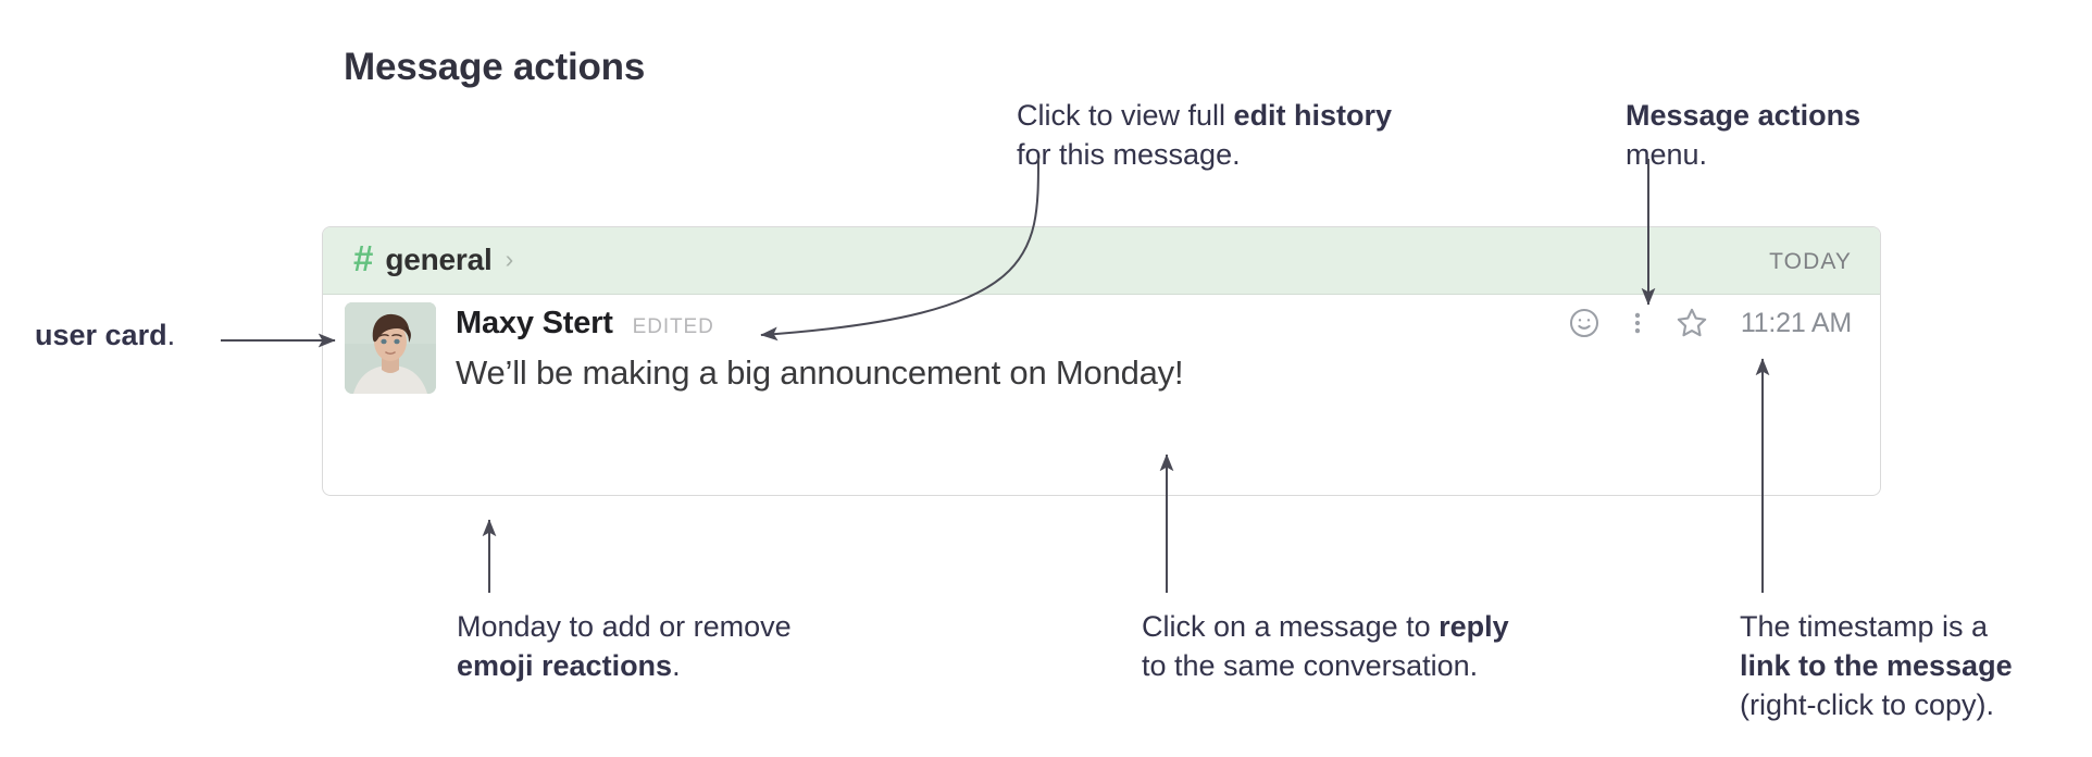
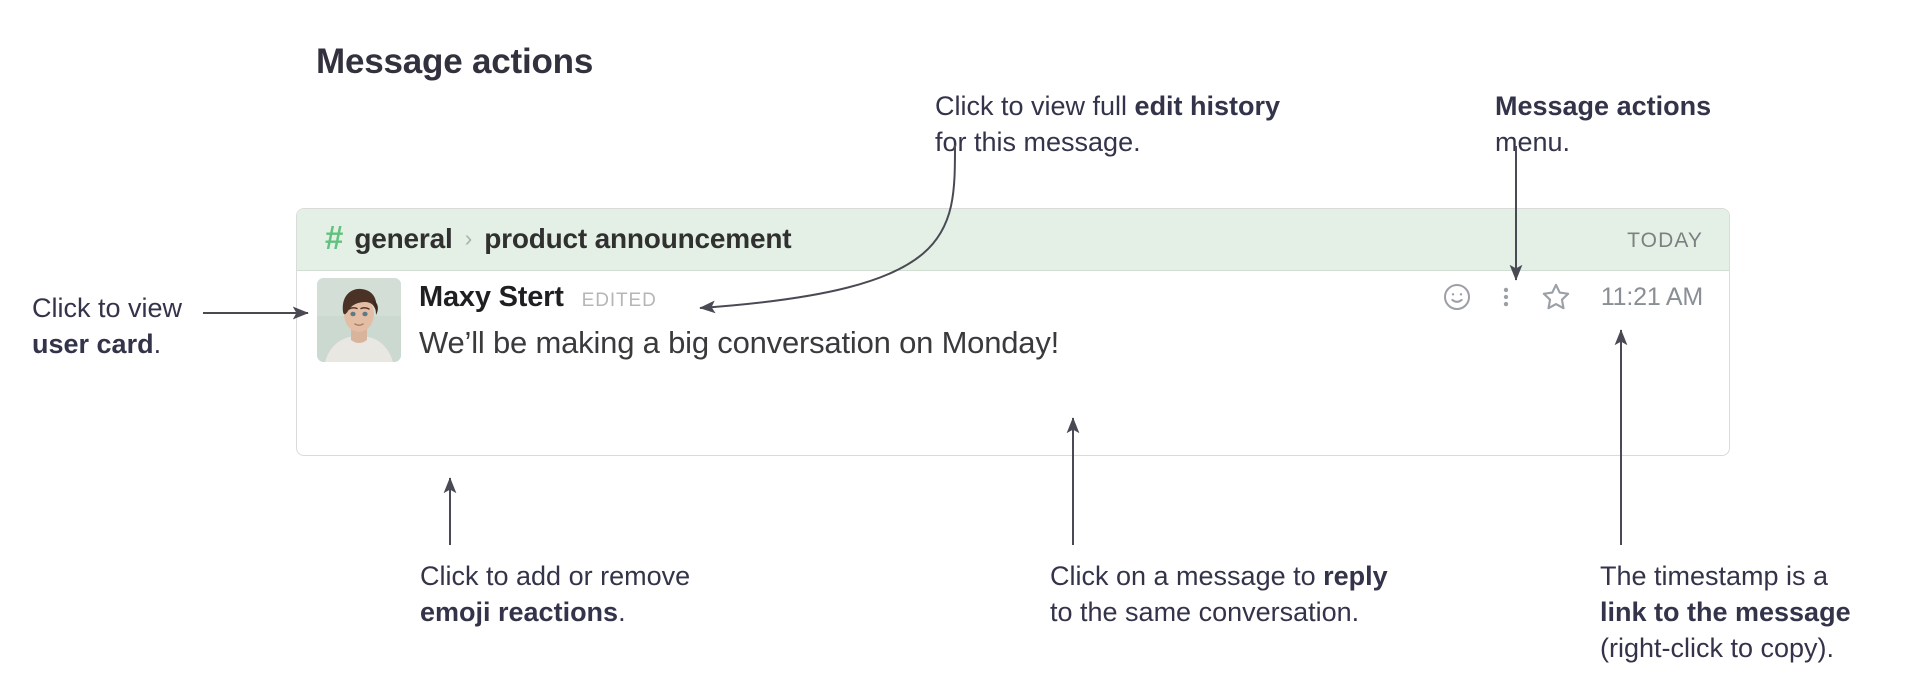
  Message actions
  #
  general
  ›
+ product announcement
  TODAY
  Maxy Stert
  EDITED
- We’ll be making a big announcement on Monday!
+ We’ll be making a big conversation on Monday!
  11:21 AM
+ Click to view
  user card.
  Click to view full edit history
  for this message.
  Message actions
  menu.
- Monday to add or remove
+ Click to add or remove
  emoji reactions.
  Click on a message to reply
  to the same conversation.
  The timestamp is a
  link to the message
  (right-click to copy).
